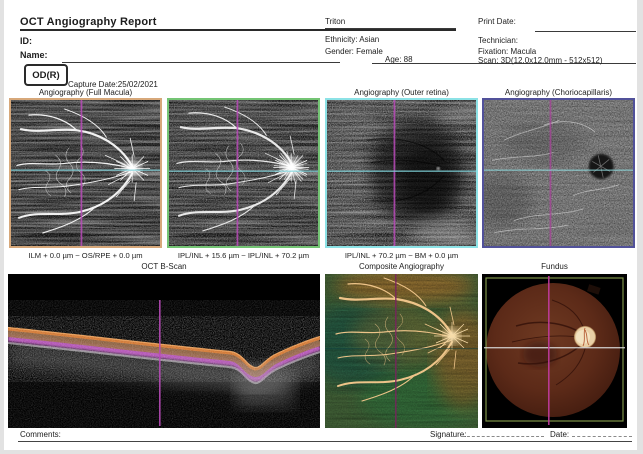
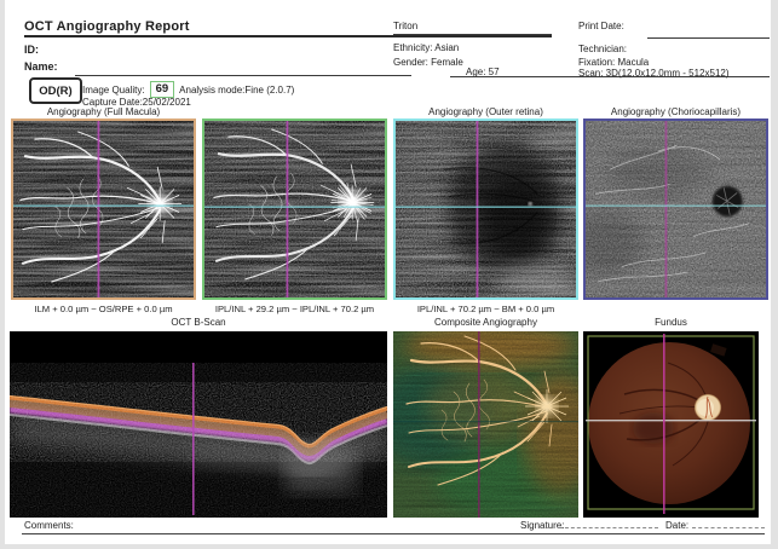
  OCT Angiography Report
  ID:
  Name:
  Triton
  Ethnicity: Asian
  Gender: Female
- Age: 88
+ Age: 57
  Print Date:
  Technician:
  Fixation: Macula
  Scan: 3D(12.0x12.0mm - 512x512)
  OD(R)
+ Image Quality:
+ 69
+ Analysis mode:Fine (2.0.7)
  Capture Date:25/02/2021
  Angiography (Full Macula)
  Angiography (Outer retina)
  Angiography (Choriocapillaris)
  ILM + 0.0 µm ~ OS/RPE + 0.0 µm
- IPL/INL + 15.6 µm ~ IPL/INL + 70.2 µm
+ IPL/INL + 29.2 µm ~ IPL/INL + 70.2 µm
  IPL/INL + 70.2 µm ~ BM + 0.0 µm
  OCT B-Scan
  Composite Angiography
  Fundus
  Comments:
  Signature:
  Date:
